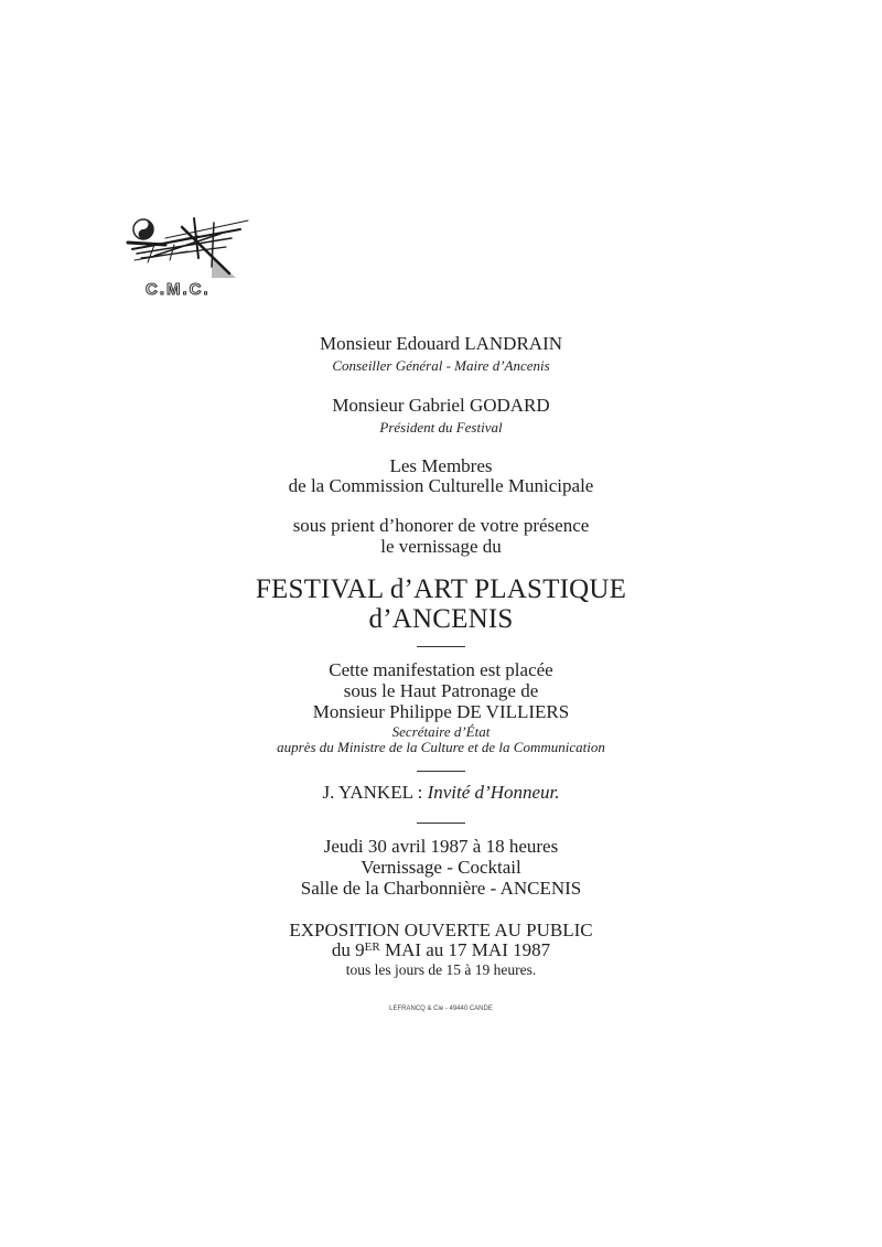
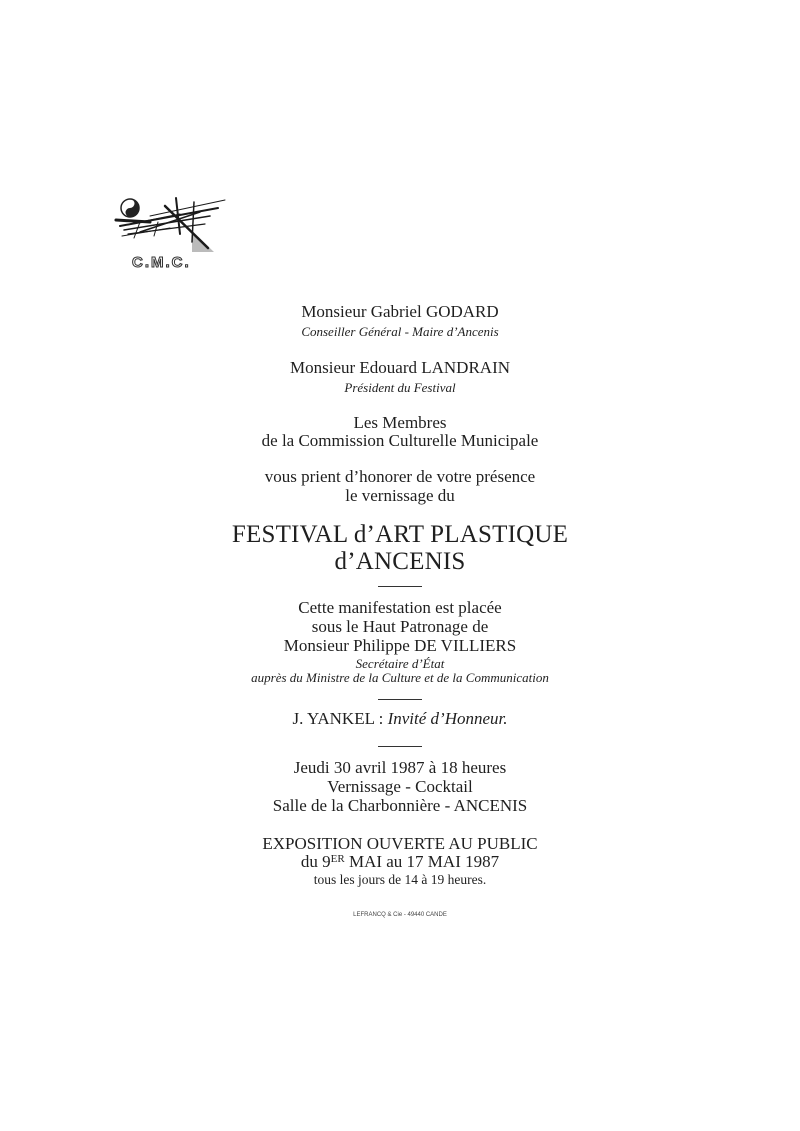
  C.M.C.
- Monsieur Edouard LANDRAIN
+ Monsieur Gabriel GODARD
  Conseiller Général - Maire d’Ancenis
- Monsieur Gabriel GODARD
+ Monsieur Edouard LANDRAIN
  Président du Festival
  Les Membres
  de la Commission Culturelle Municipale
- sous prient d’honorer de votre présence
+ vous prient d’honorer de votre présence
  le vernissage du
  FESTIVAL d’ART PLASTIQUE
  d’ANCENIS
  Cette manifestation est placée
  sous le Haut Patronage de
  Monsieur Philippe DE VILLIERS
  Secrétaire d’État
  auprès du Ministre de la Culture et de la Communication
  J. YANKEL : Invité d’Honneur.
  Jeudi 30 avril 1987 à 18 heures
  Vernissage - Cocktail
  Salle de la Charbonnière - ANCENIS
  EXPOSITION OUVERTE AU PUBLIC
  du 9ER MAI au 17 MAI 1987
- tous les jours de 15 à 19 heures.
+ tous les jours de 14 à 19 heures.
